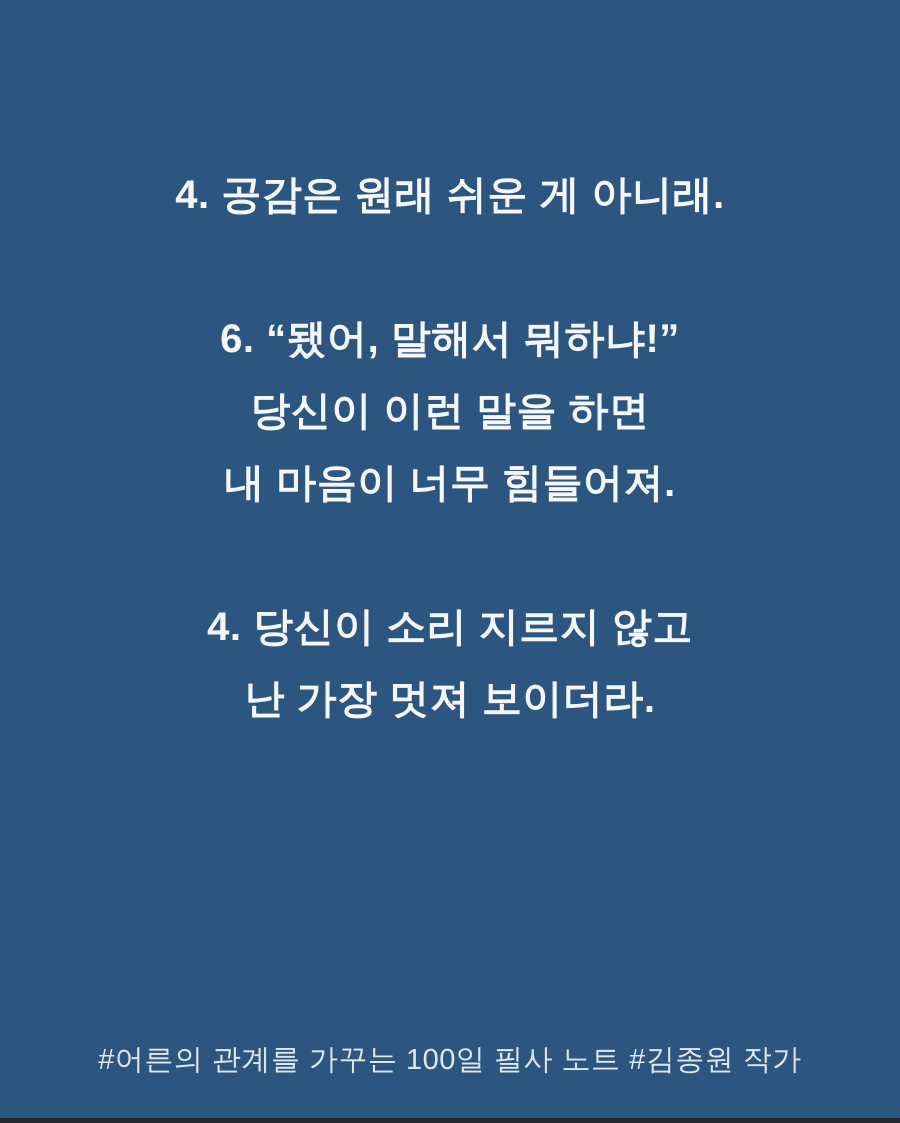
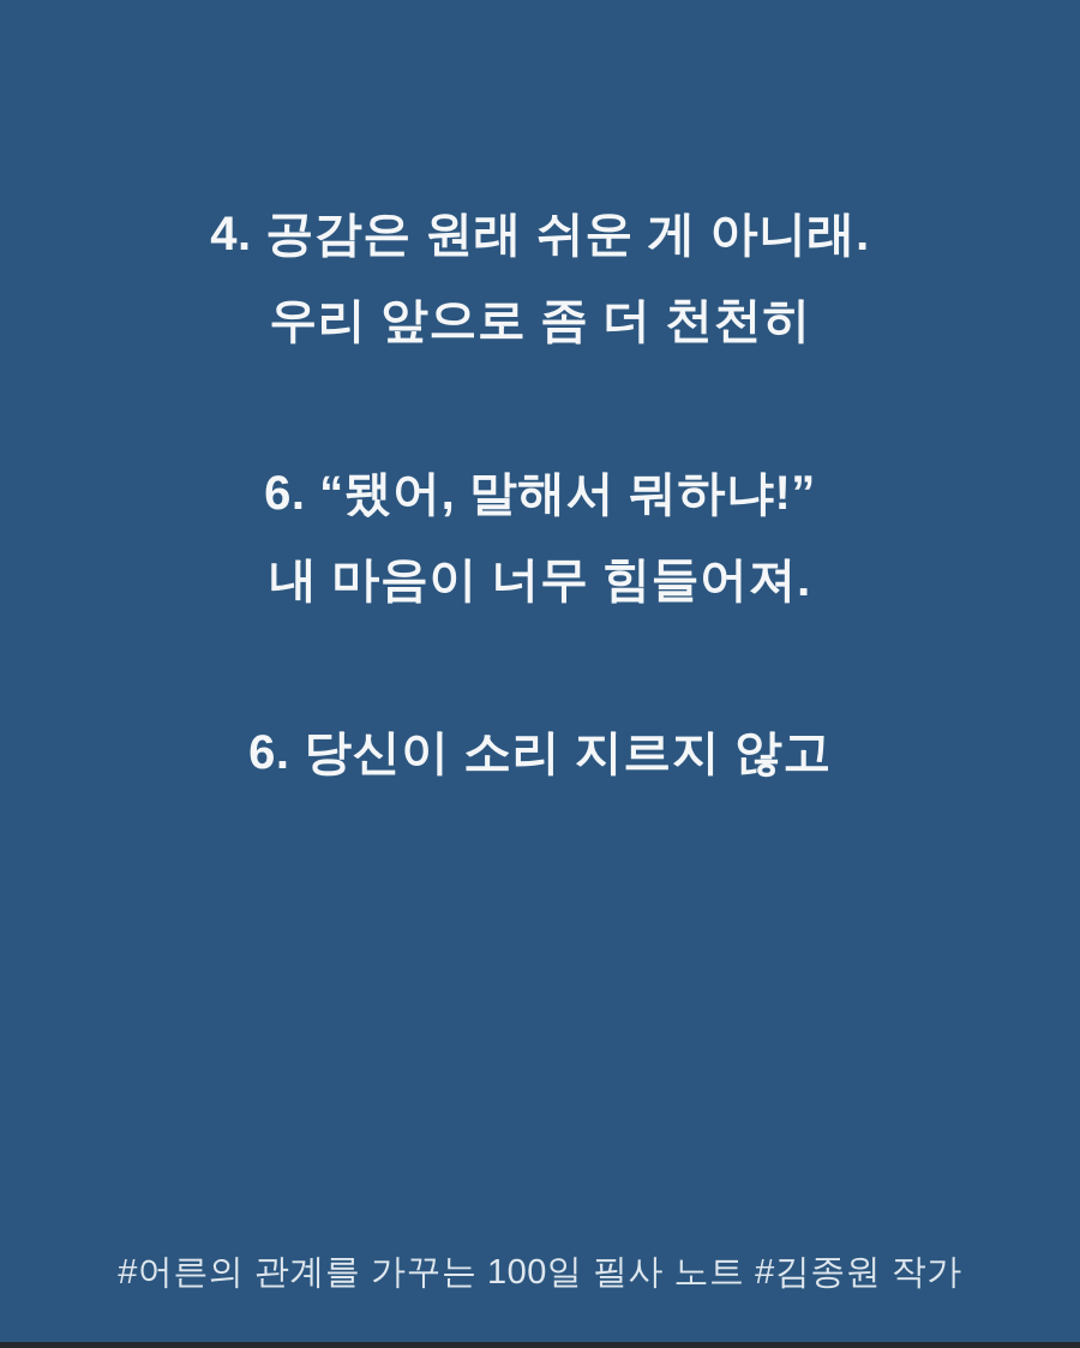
  4. 공감은 원래 쉬운 게 아니래.
+ 우리 앞으로 좀 더 천천히
  6. “됐어, 말해서 뭐하냐!”
- 당신이 이런 말을 하면
  내 마음이 너무 힘들어져.
- 4. 당신이 소리 지르지 않고
+ 6. 당신이 소리 지르지 않고
- 난 가장 멋져 보이더라.
  #어른의 관계를 가꾸는 100일 필사 노트 #김종원 작가
